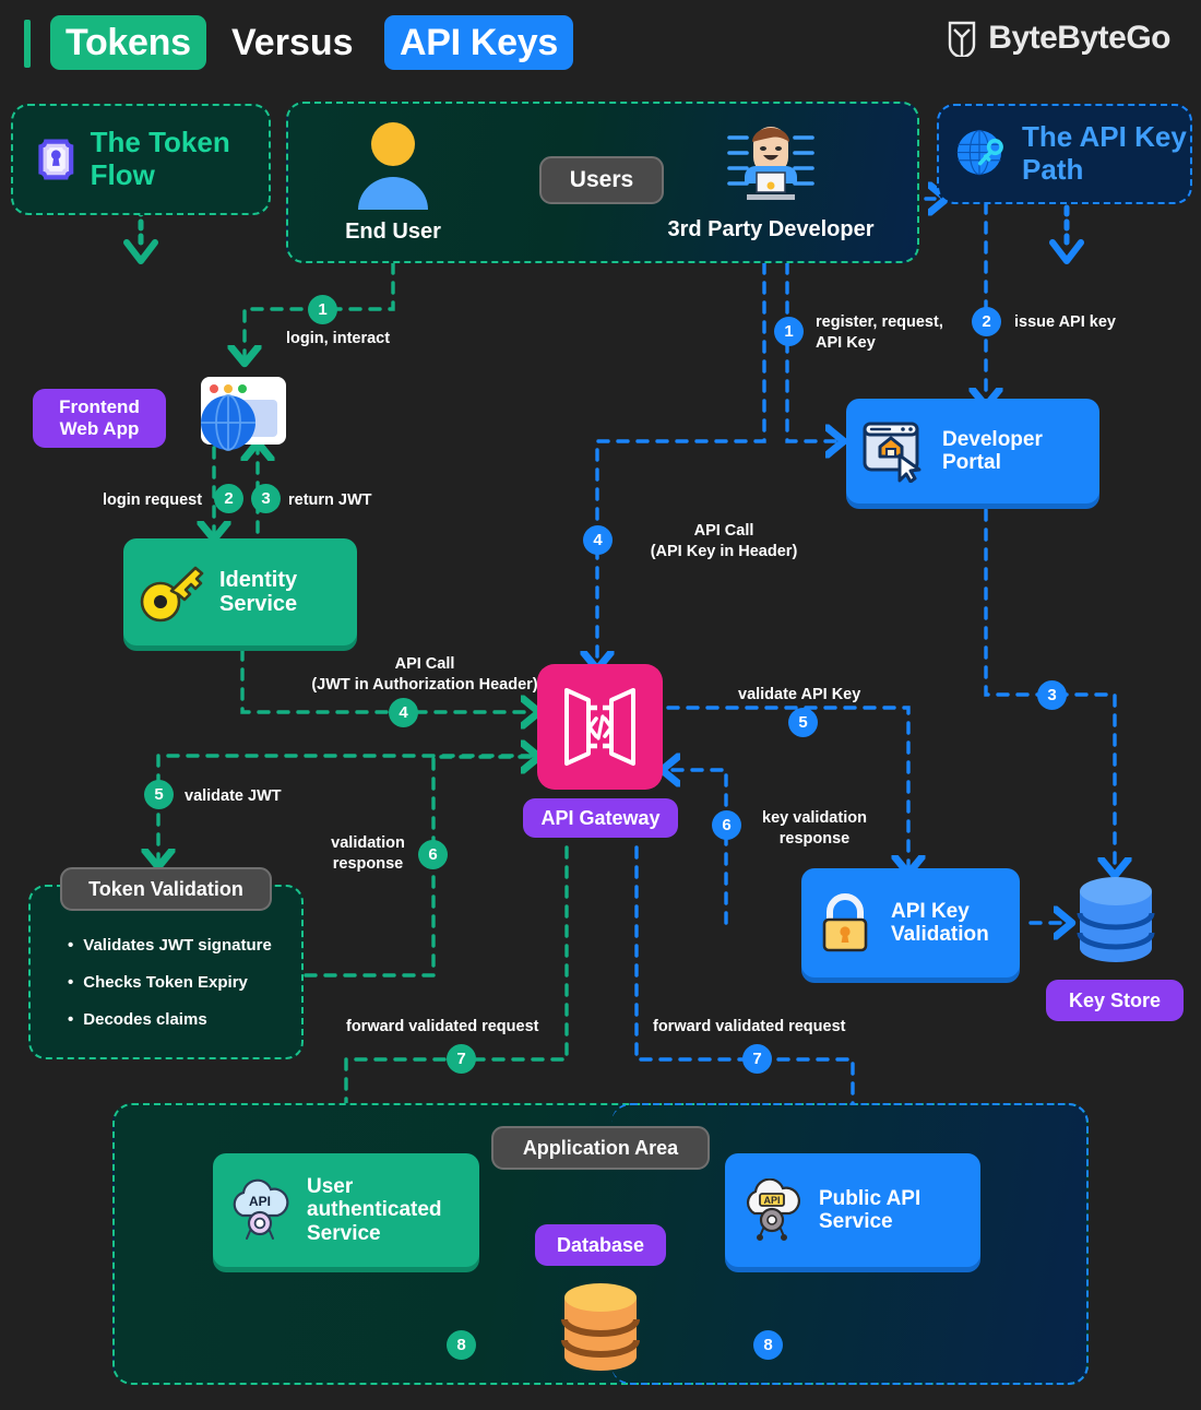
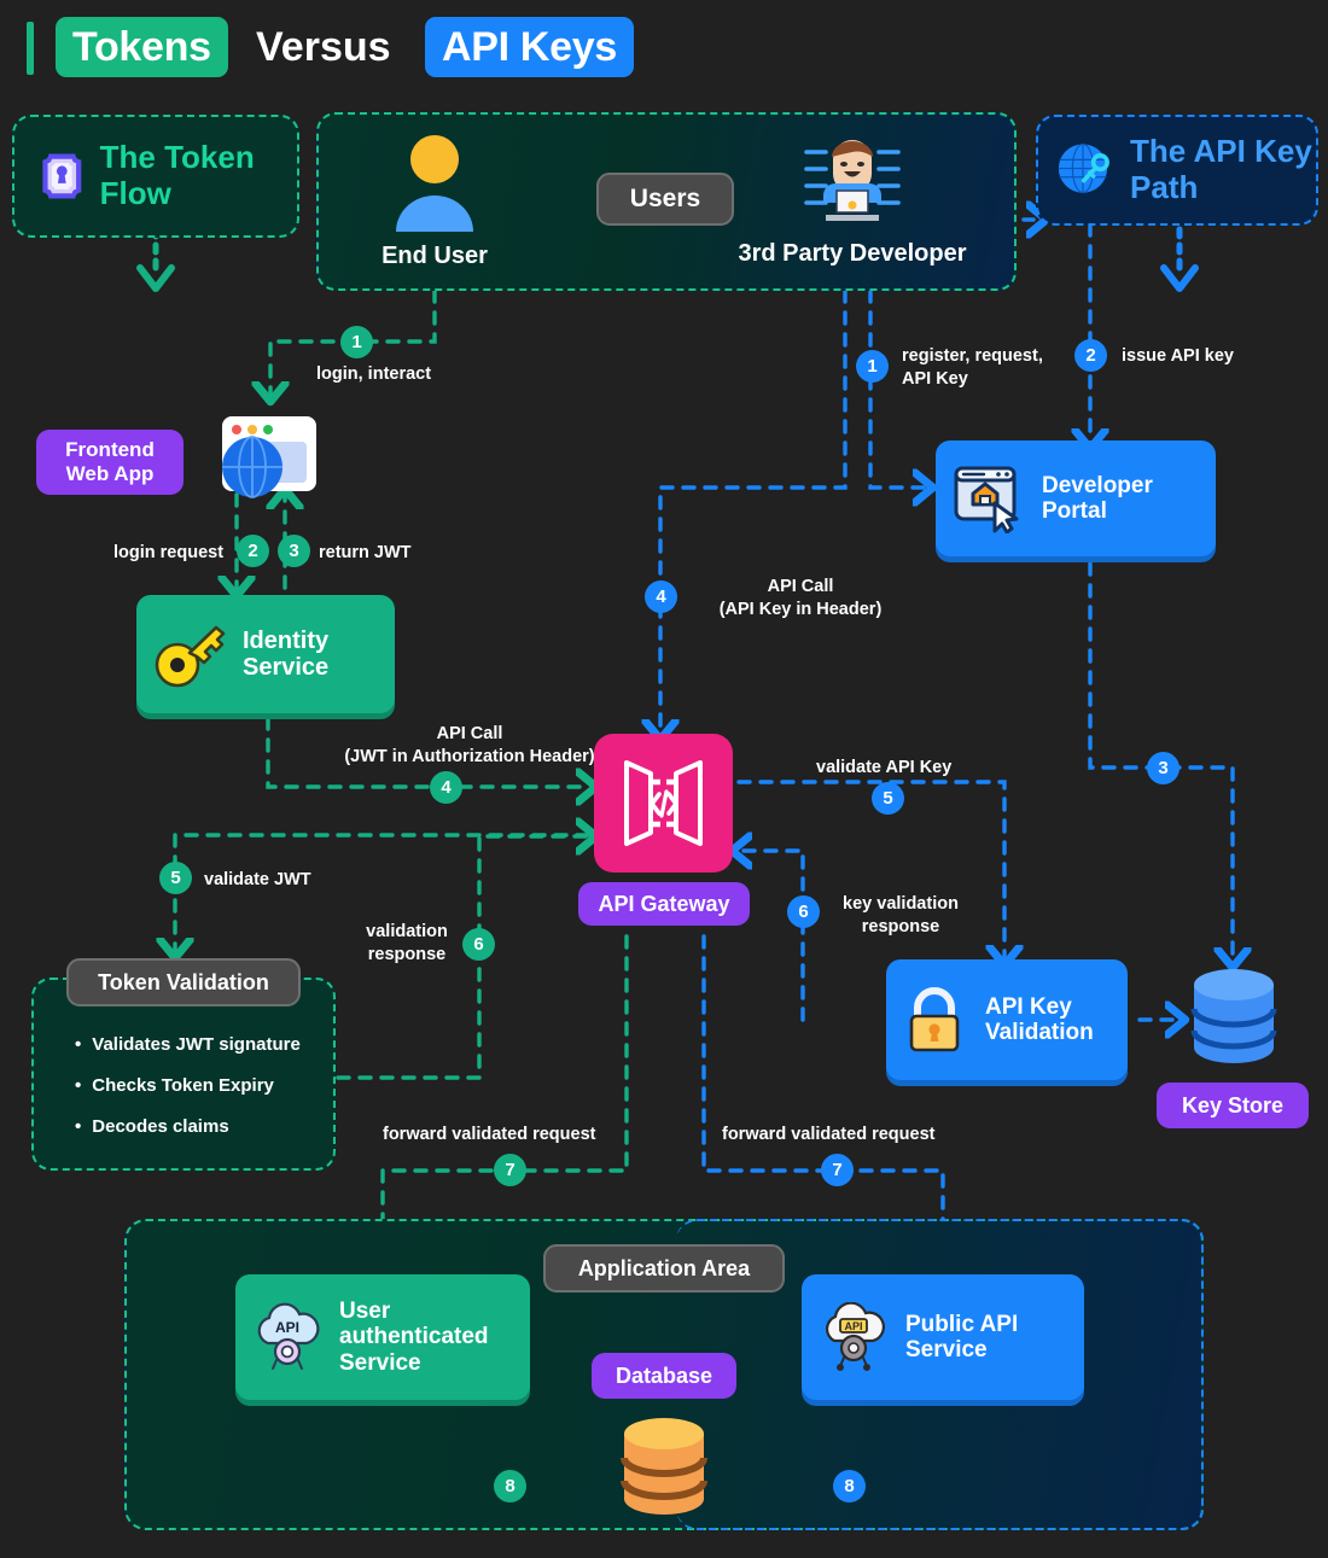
  Tokens
  Versus
  API Keys
- ByteByteGo
  The Token Flow
  The API Key Path
  Users
  End User
  3rd Party Developer
  Frontend
  Web App
  Identity
  Service
  API Gateway
  Developer
  Portal
  API Key
  Validation
  Key Store
  Token Validation
  •
  Validates JWT signature
  •
  Checks Token Expiry
  •
  Decodes claims
  Application Area
  API
  User
  authenticated
  Service
  API
  Public API
  Service
  Database
  1
  login, interact
  2
  login request
  3
  return JWT
  4
  API Call
  (JWT in Authorization Header)
  5
  validate JWT
  6
  validation
  response
  7
  forward validated request
  8
  1
  register, request,
  API Key
  2
  issue API key
  3
  4
  API Call
  (API Key in Header)
  5
  validate API Key
  6
  key validation
  response
  7
  forward validated request
  8
